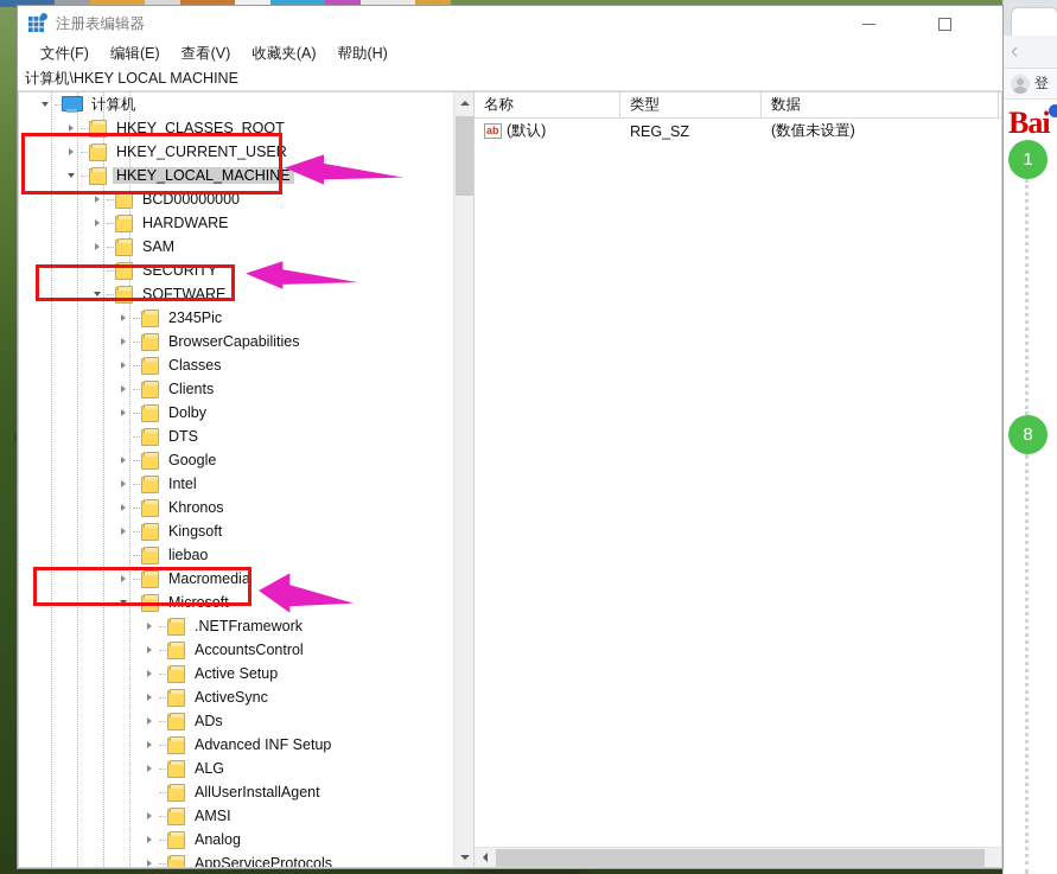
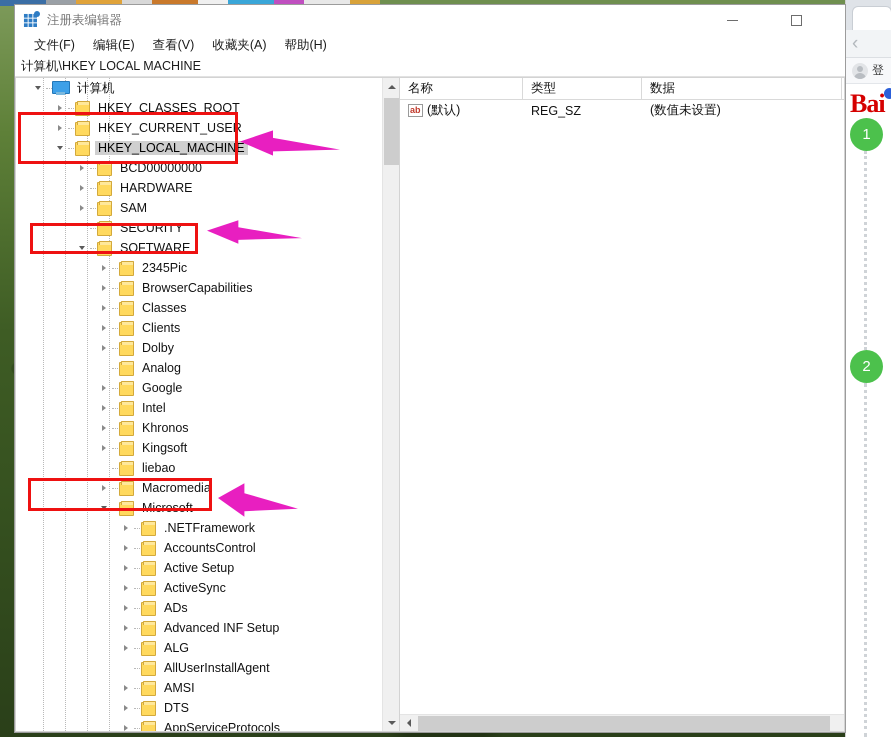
  ‹
  登
  Bai
  注册表编辑器
  文件(F)
  编辑(E)
  查看(V)
  收藏夹(A)
  帮助(H)
  计算机\HKEY LOCAL MACHINE
  计算机
  HKEY_CLASSES_ROOT
  HKEY_CURRENT_USER
  HKEY_LOCAL_MACHINE
  BCD00000000
  HARDWARE
  SAM
  SECURITY
  SOFTWARE
  2345Pic
  BrowserCapabilities
  Classes
  Clients
  Dolby
- DTS
+ Analog
  Google
  Intel
  Khronos
  Kingsoft
  liebao
  Macromedia
  Microsoft
  .NETFramework
  AccountsControl
  Active Setup
  ActiveSync
  ADs
  Advanced INF Setup
  ALG
  AllUserInstallAgent
  AMSI
- Analog
+ DTS
  AppServiceProtocols
  名称
  类型
  数据
  ab
  (默认)
  REG_SZ
  (数值未设置)
  1
- 8
+ 2
